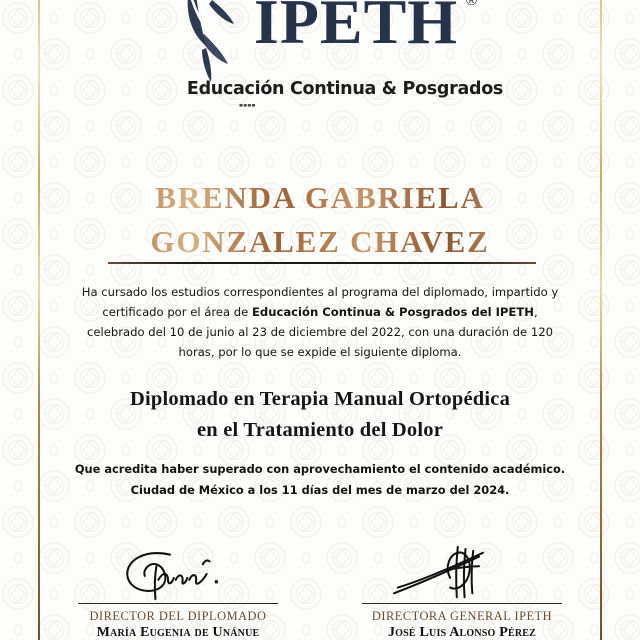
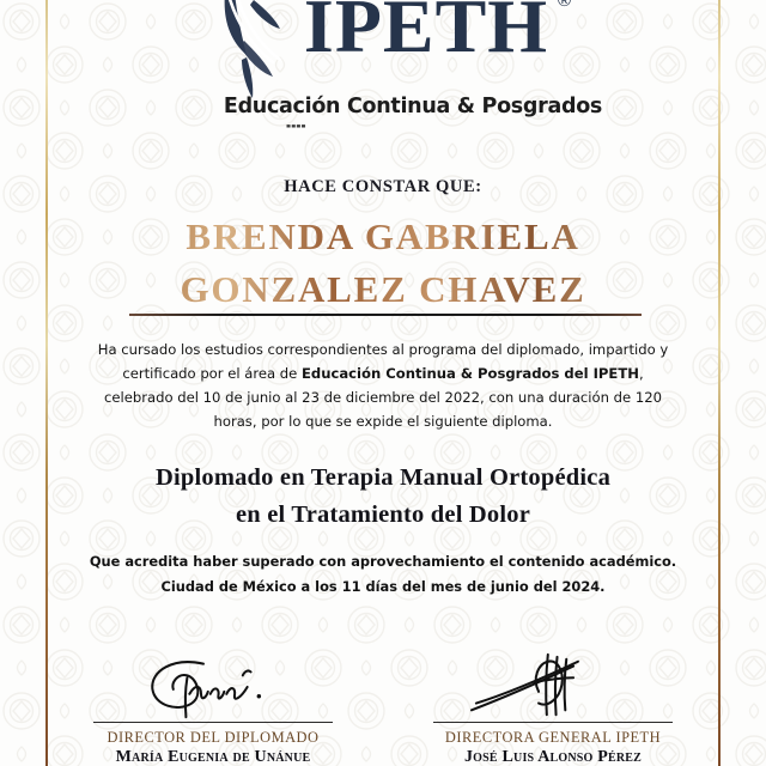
  IPETH
  ®
  Educación Continua & Posgrados
  ▬▬▬▬
+ HACE CONSTAR QUE:
  BRENDA GABRIELA
  GONZALEZ CHAVEZ
  Ha cursado los estudios correspondientes al programa del diplomado, impartido y certificado por el área de Educación Continua & Posgrados del IPETH, celebrado del 10 de junio al 23 de diciembre del 2022, con una duración de 120 horas, por lo que se expide el siguiente diploma.
  Diplomado en Terapia Manual Ortopédica
  en el Tratamiento del Dolor
  Que acredita haber superado con aprovechamiento el contenido académico.
- Ciudad de México a los 11 días del mes de marzo del 2024.
+ Ciudad de México a los 11 días del mes de junio del 2024.
  DIRECTOR DEL DIPLOMADO
  María Eugenia de Unánue
  DIRECTORA GENERAL IPETH
  José Luis Alonso Pérez
